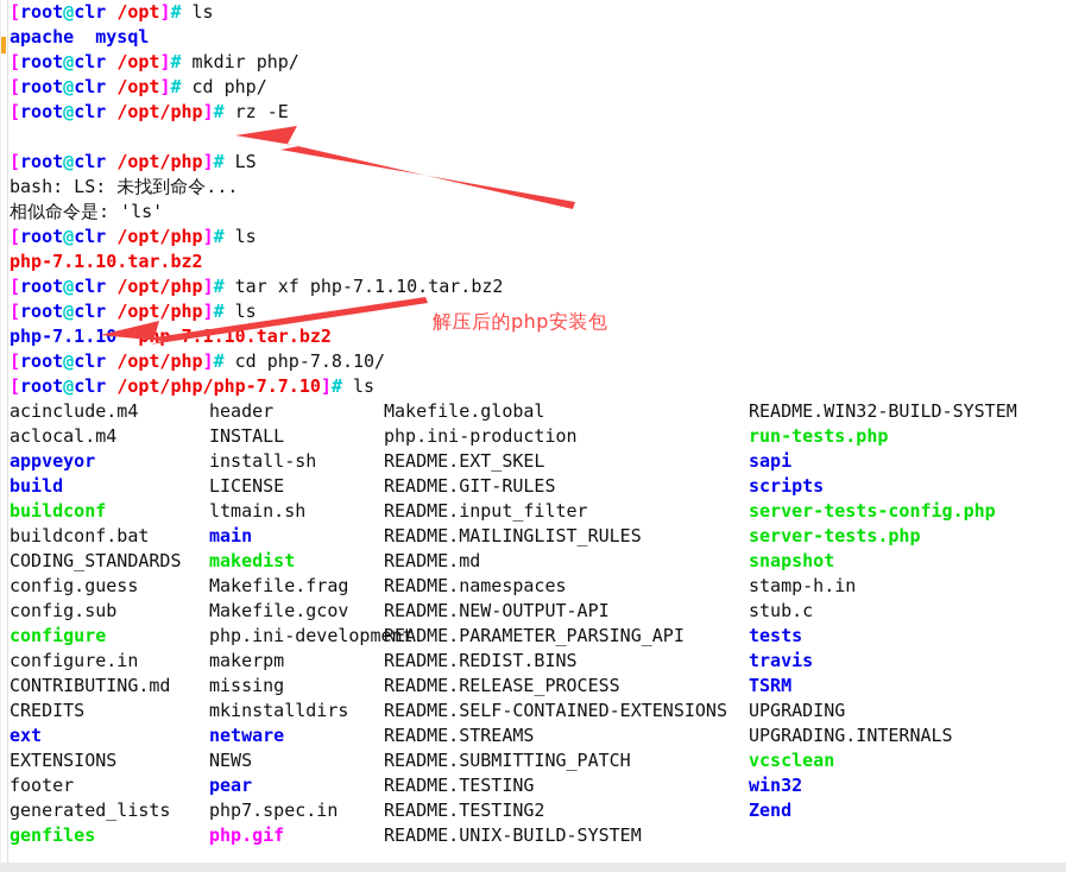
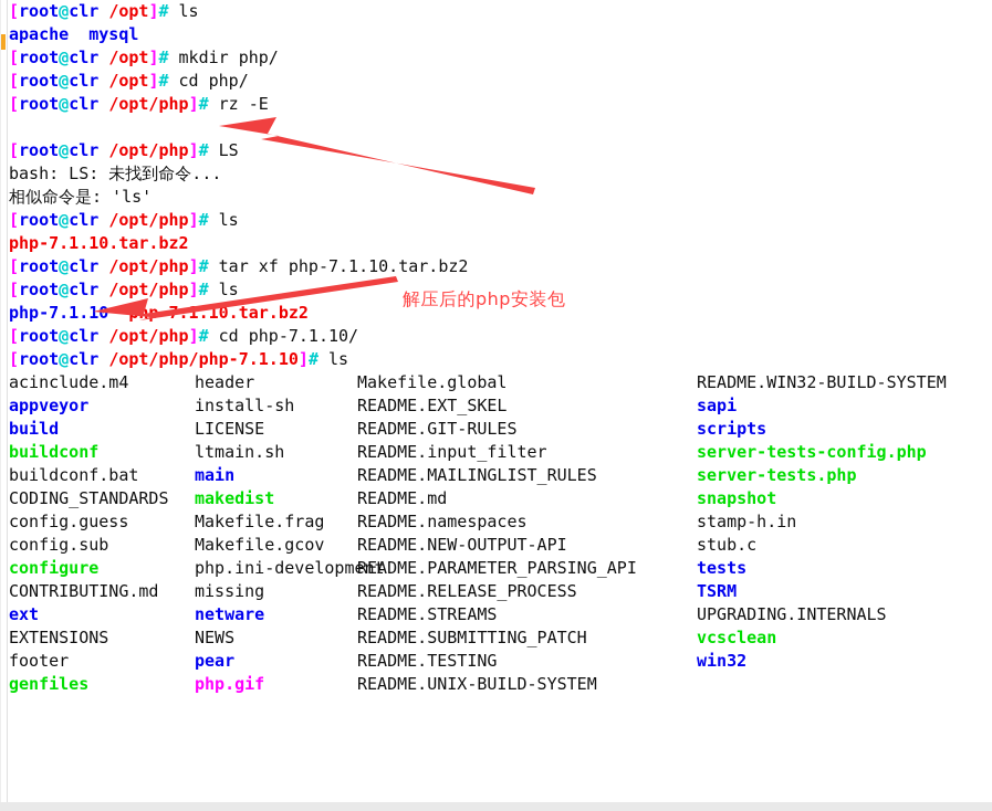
  [root@clr /opt]# ls
  apache mysql
  [root@clr /opt]# mkdir php/
  [root@clr /opt]# cd php/
  [root@clr /opt/php]# rz -E
  [root@clr /opt/php]# LS
  bash: LS: 未找到命令...
  相似命令是: 'ls'
  [root@clr /opt/php]# ls
  php-7.1.10.tar.bz2
  [root@clr /opt/php]# tar xf php-7.1.10.tar.bz2
  [root@clr /opt/php]# ls
  php-7.1.10 1.10.tar.bz2
- [root@clr /opt/php]# cd php-7.8.10/
+ [root@clr /opt/php]# cd php-7.1.10/
- [root@clr /opt/php/php-7.7.10]# ls
+ [root@clr /opt/php/php-7.1.10]# ls
  acinclude.m4 header Makefile.global README.WIN32-BUILD-SYSTEM
- aclocal.m4 INSTALL php.ini-production run-tests.php
  appveyor install-sh README.EXT_SKEL sapi
  build LICENSE README.GIT-RULES scripts
  buildconf ltmain.sh README.input_filter server-tests-config.php
  buildconf.bat main README.MAILINGLIST_RULES server-tests.php
  CODING_STANDARDS makedist README.md snapshot
  config.guess Makefile.frag README.namespaces stamp-h.in
  config.sub Makefile.gcov README.NEW-OUTPUT-API stub.c
  configure php.ini-developmentREADME.PARAMETER_PARSING_API tests
- configure.in makerpm README.REDIST.BINS travis
  CONTRIBUTING.md missing README.RELEASE_PROCESS TSRM
- CREDITS mkinstalldirs README.SELF-CONTAINED-EXTENSIONS UPGRADING
  ext netware README.STREAMS UPGRADING.INTERNALS
  EXTENSIONS NEWS README.SUBMITTING_PATCH vcsclean
  footer pear README.TESTING win32
- generated_lists php7.spec.in README.TESTING2 Zend
  genfiles php.gif README.UNIX-BUILD-SYSTEM
  解压后的php安装包
